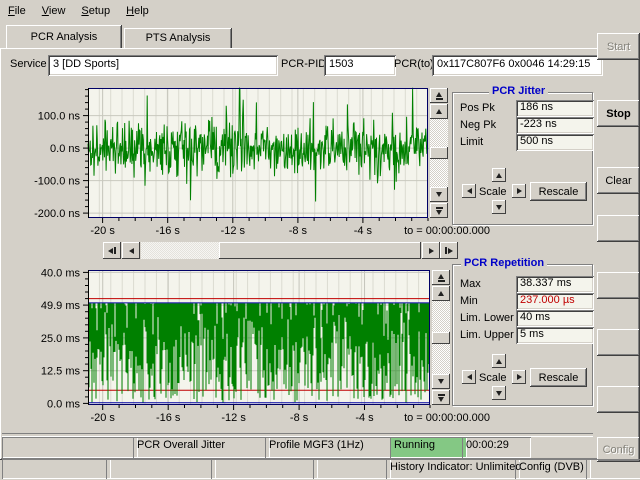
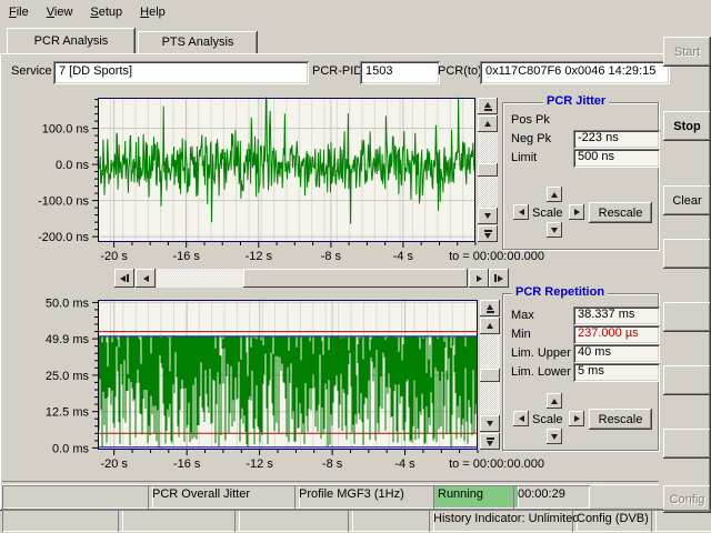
  File
  View
  Setup
  Help
  PCR Analysis
  PTS Analysis
  Service
- 3 [DD Sports]
+ 7 [DD Sports]
  PCR-PID
  1503
  PCR(to
  0x117C807F6 0x0046 14:29:15
  Start
  Stop
  Clear
  Config
  100.0 ns
  0.0 ns
  -100.0 ns
  -200.0 ns
  -20 s
  -16 s
  -12 s
  -8 s
  -4 s
  to = 00:00:00.000
- 40.0 ms
+ 50.0 ms
  49.9 ms
  25.0 ms
  12.5 ms
  0.0 ms
  -20 s
  -16 s
  -12 s
  -8 s
  -4 s
  to = 00:00:00.000
  PCR Jitter
  PCR Repetition
  PCR Overall Jitter
  Profile MGF3 (1Hz)
  Running
  00:00:29
  History Indicator: Unlimited
  Config (DVB)
  Pos Pk
- 186 ns
  Neg Pk
  -223 ns
  Limit
  500 ns
  Max
  38.337 ms
  Min
  237.000 µs
- Lim. Lower
+ Lim. Upper
  40 ms
- Lim. Upper
+ Lim. Lower
  5 ms
  Scale
  Rescale
  Scale
  Rescale
